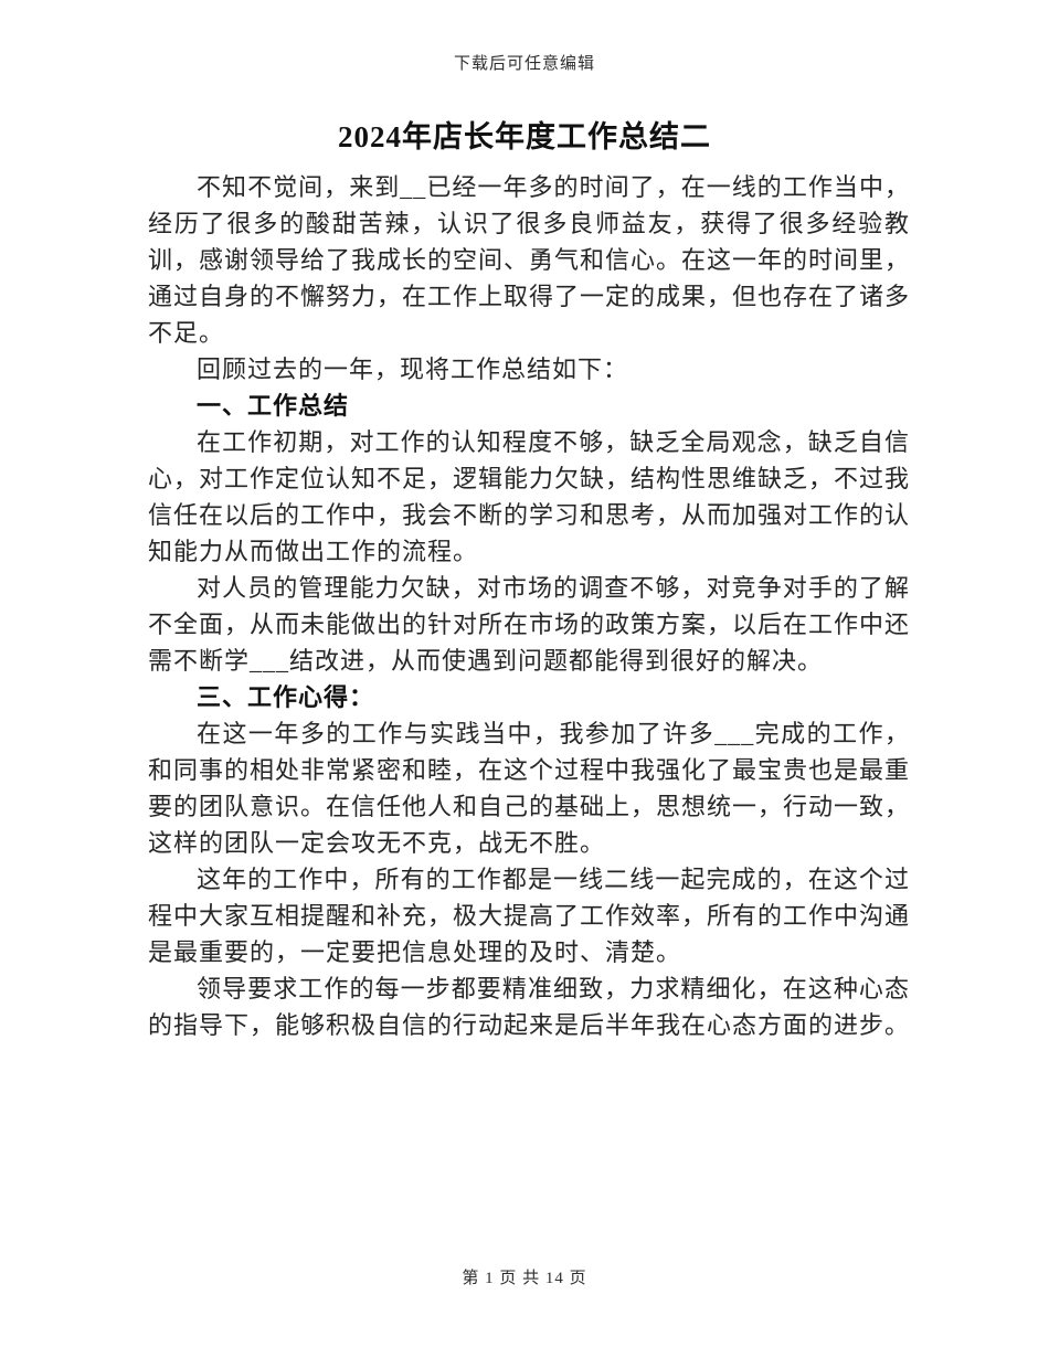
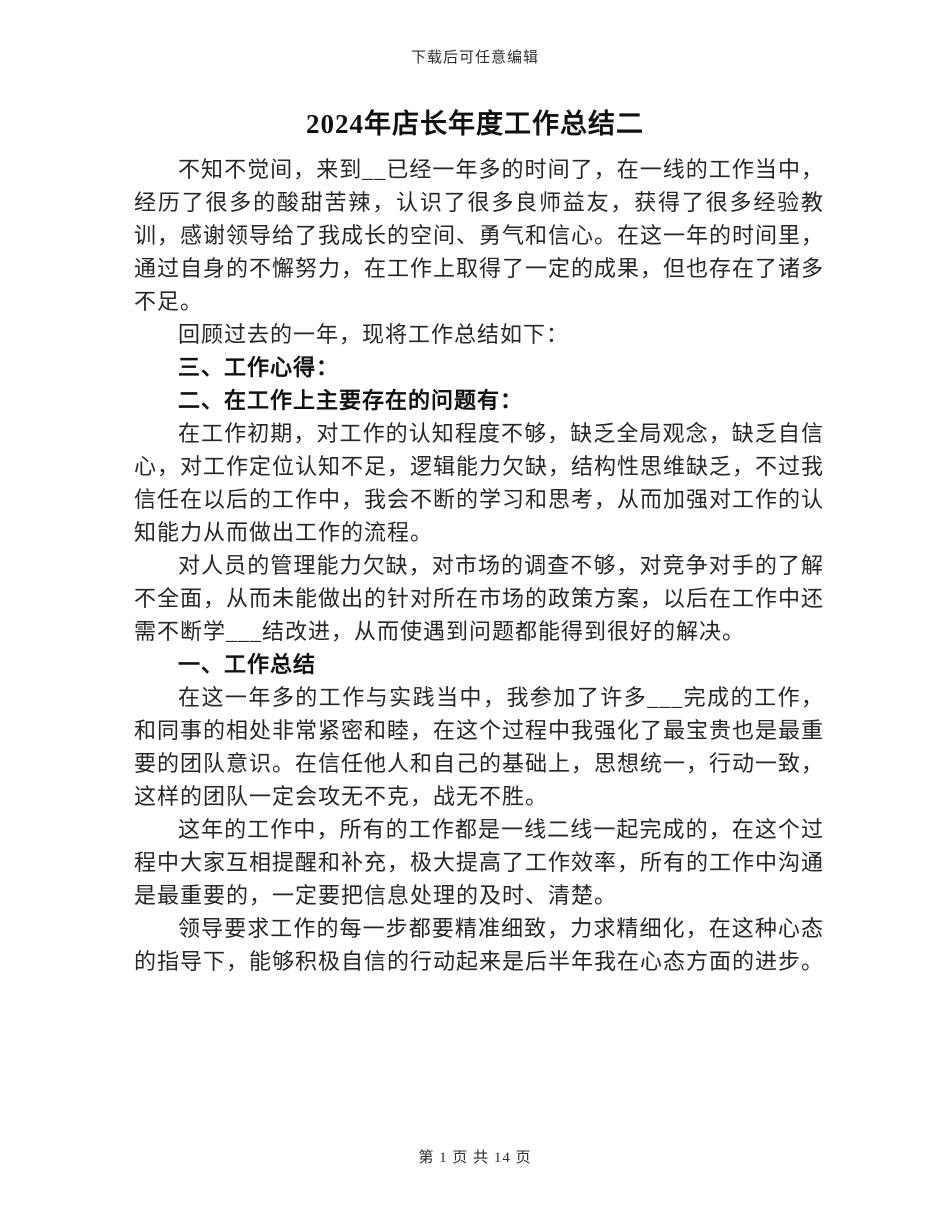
  下载后可任意编辑
  2024年店长年度工作总结二
  不知不觉间，来到__已经一年多的时间了，在一线的工作当中，经历了很多的酸甜苦辣，认识了很多良师益友，获得了很多经验教训，感谢领导给了我成长的空间、勇气和信心。在这一年的时间里，通过自身的不懈努力，在工作上取得了一定的成果，但也存在了诸多不足。
  回顾过去的一年，现将工作总结如下：
- 一、工作总结
+ 三、工作心得：
+ 二、在工作上主要存在的问题有：
  在工作初期，对工作的认知程度不够，缺乏全局观念，缺乏自信心，对工作定位认知不足，逻辑能力欠缺，结构性思维缺乏，不过我信任在以后的工作中，我会不断的学习和思考，从而加强对工作的认知能力从而做出工作的流程。
  对人员的管理能力欠缺，对市场的调查不够，对竞争对手的了解不全面，从而未能做出的针对所在市场的政策方案，以后在工作中还需不断学___结改进，从而使遇到问题都能得到很好的解决。
- 三、工作心得：
+ 一、工作总结
  在这一年多的工作与实践当中，我参加了许多___完成的工作，和同事的相处非常紧密和睦，在这个过程中我强化了最宝贵也是最重要的团队意识。在信任他人和自己的基础上，思想统一，行动一致，这样的团队一定会攻无不克，战无不胜。
  这年的工作中，所有的工作都是一线二线一起完成的，在这个过程中大家互相提醒和补充，极大提高了工作效率，所有的工作中沟通是最重要的，一定要把信息处理的及时、清楚。
  领导要求工作的每一步都要精准细致，力求精细化，在这种心态的指导下，能够积极自信的行动起来是后半年我在心态方面的进步。
  第 1 页 共 14 页
